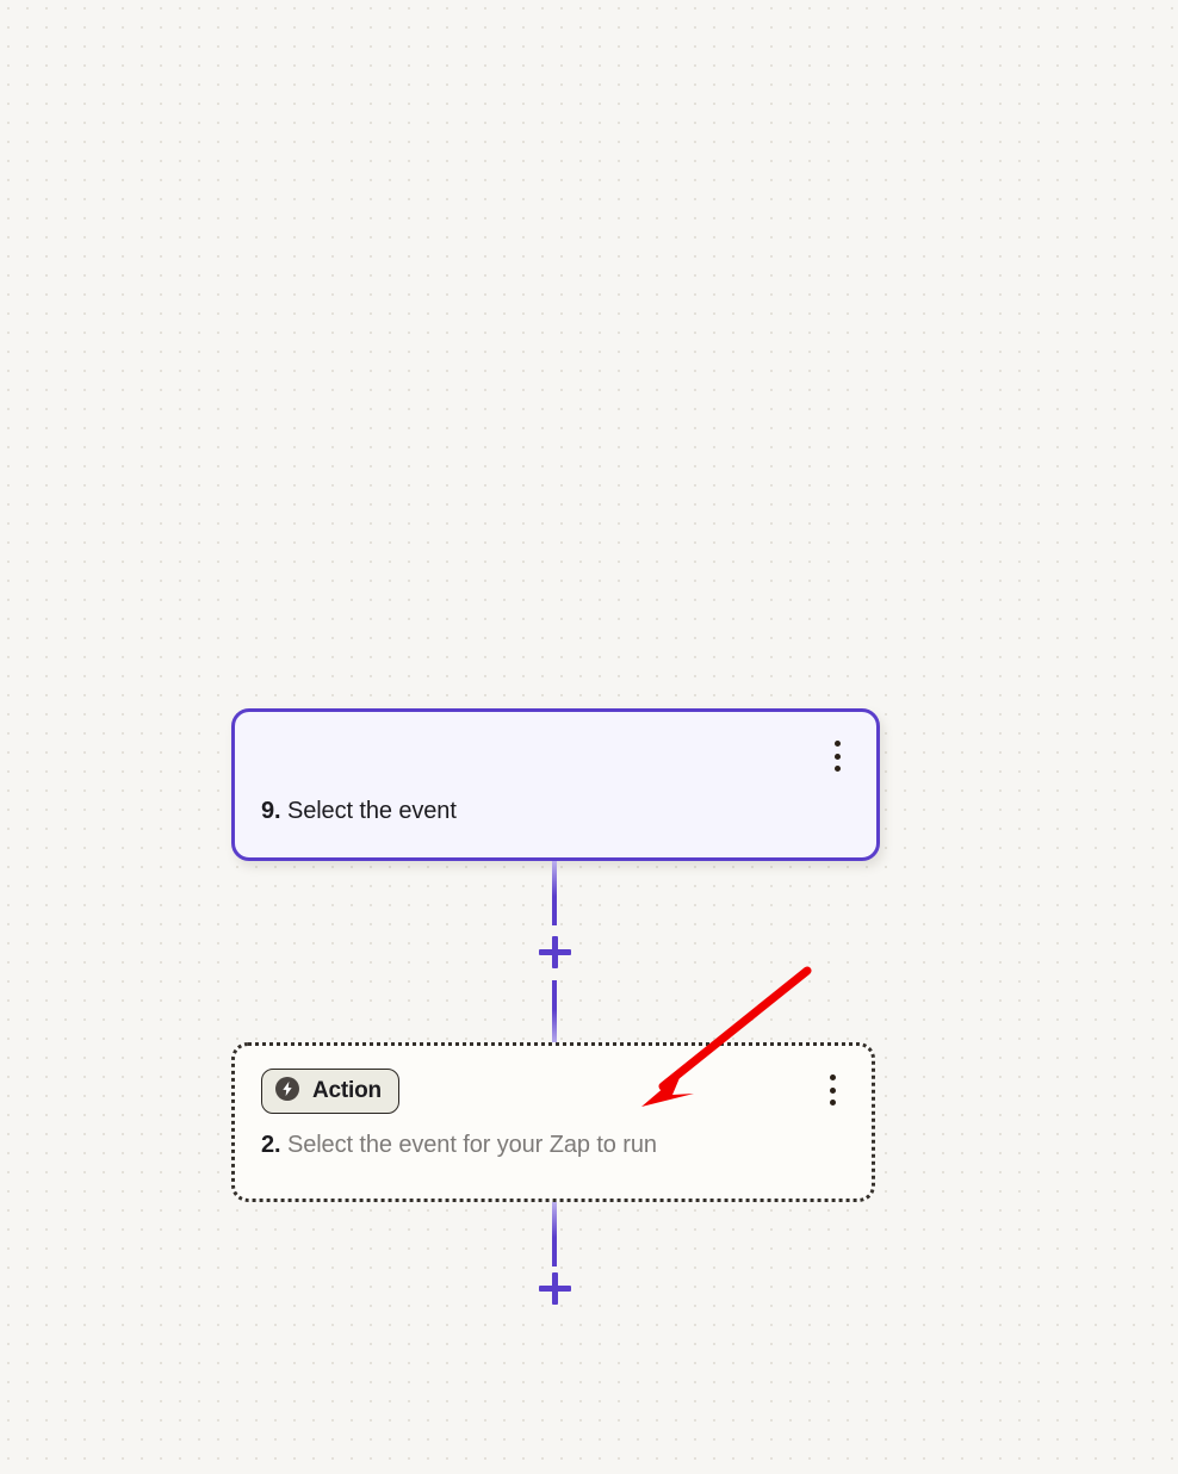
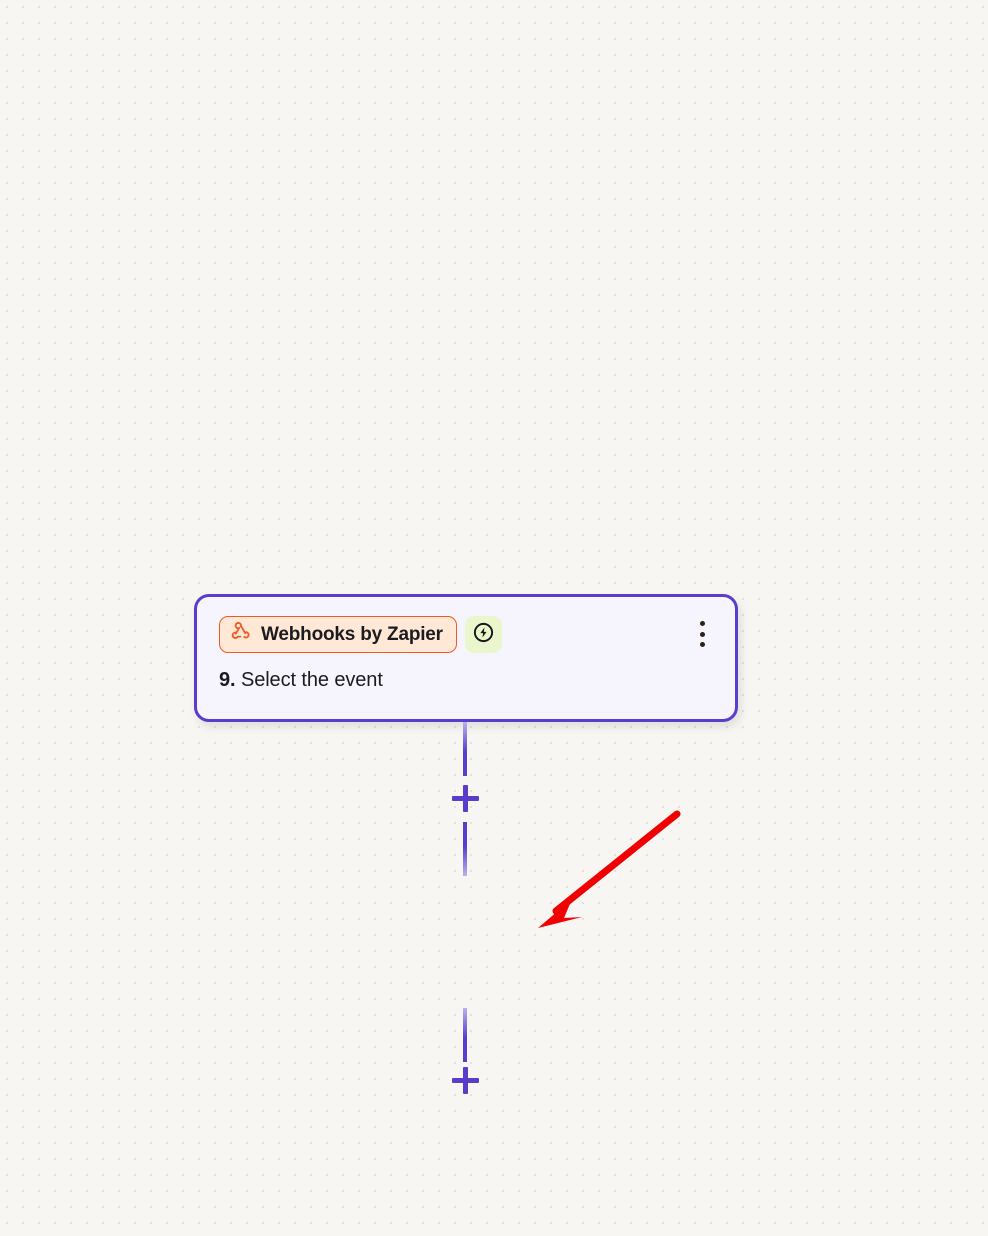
+ Webhooks by Zapier
  9. Select the event
- Action
- 2. Select the event for your Zap to run
